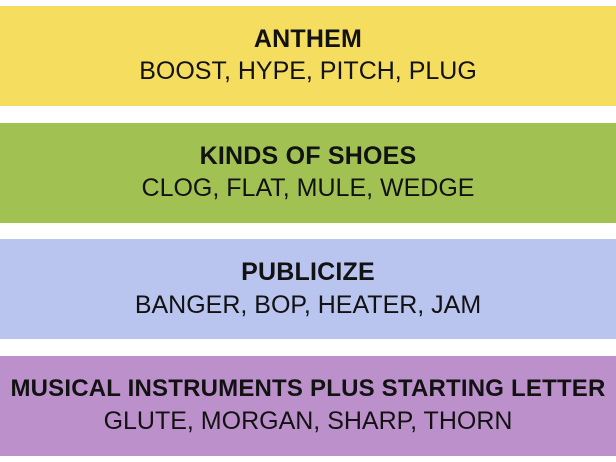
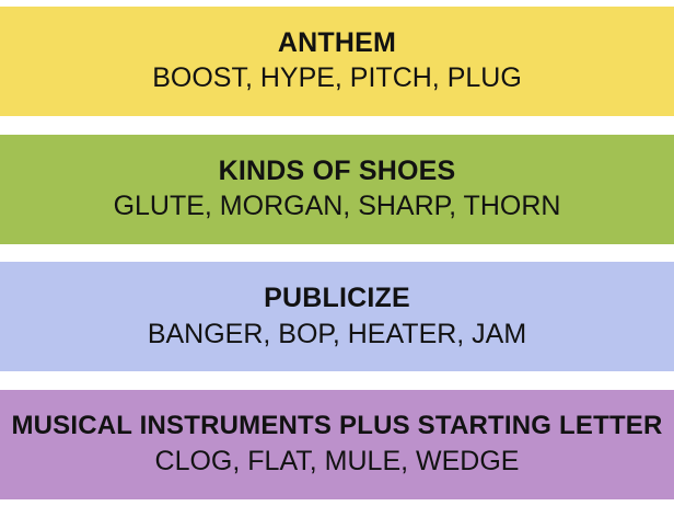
  ANTHEM
  BOOST, HYPE, PITCH, PLUG
  KINDS OF SHOES
- CLOG, FLAT, MULE, WEDGE
+ GLUTE, MORGAN, SHARP, THORN
  PUBLICIZE
  BANGER, BOP, HEATER, JAM
  MUSICAL INSTRUMENTS PLUS STARTING LETTER
- GLUTE, MORGAN, SHARP, THORN
+ CLOG, FLAT, MULE, WEDGE
